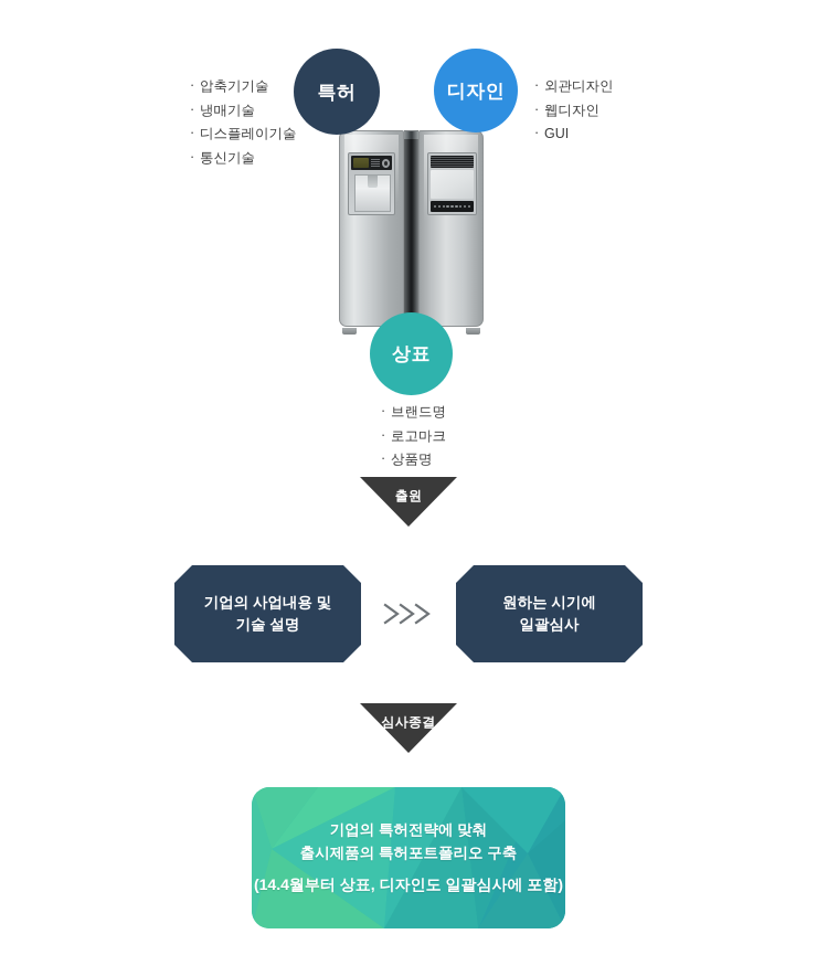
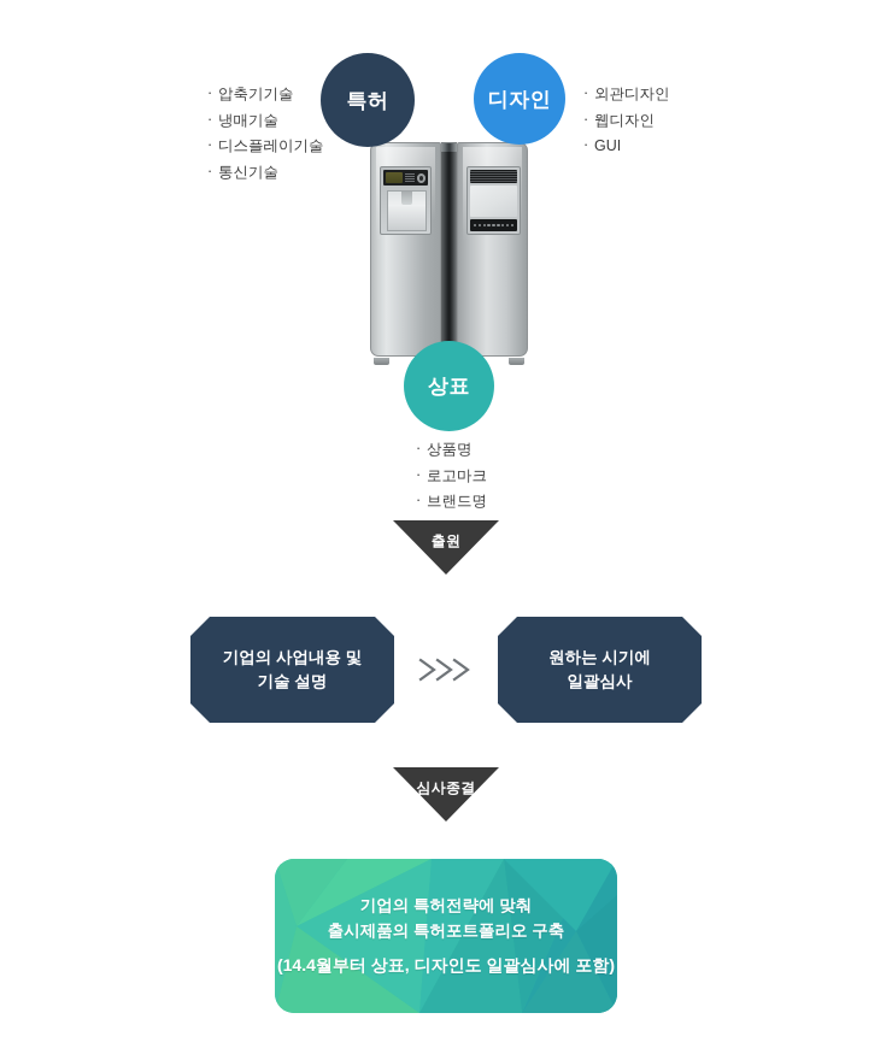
  특허
  디자인
  상표
  압축기기술
  냉매기술
  디스플레이기술
  통신기술
  외관디자인
  웹디자인
  GUI
- 브랜드명
+ 상품명
  로고마크
- 상품명
+ 브랜드명
  출원
  기업의 사업내용 및
  기술 설명
  원하는 시기에
  일괄심사
  심사종결
  기업의 특허전략에 맞춰
  출시제품의 특허포트폴리오 구축
  (14.4월부터 상표, 디자인도 일괄심사에 포함)
